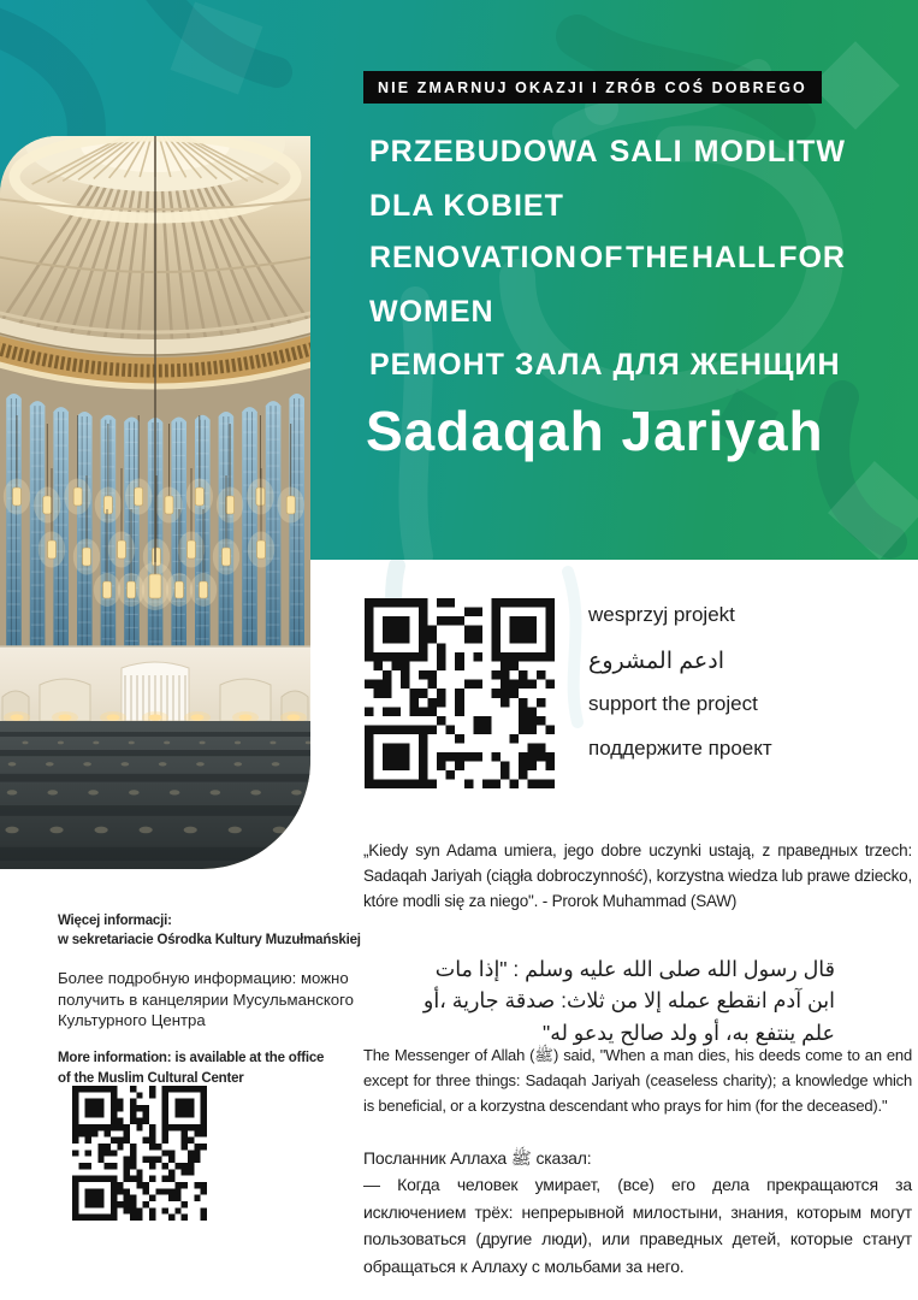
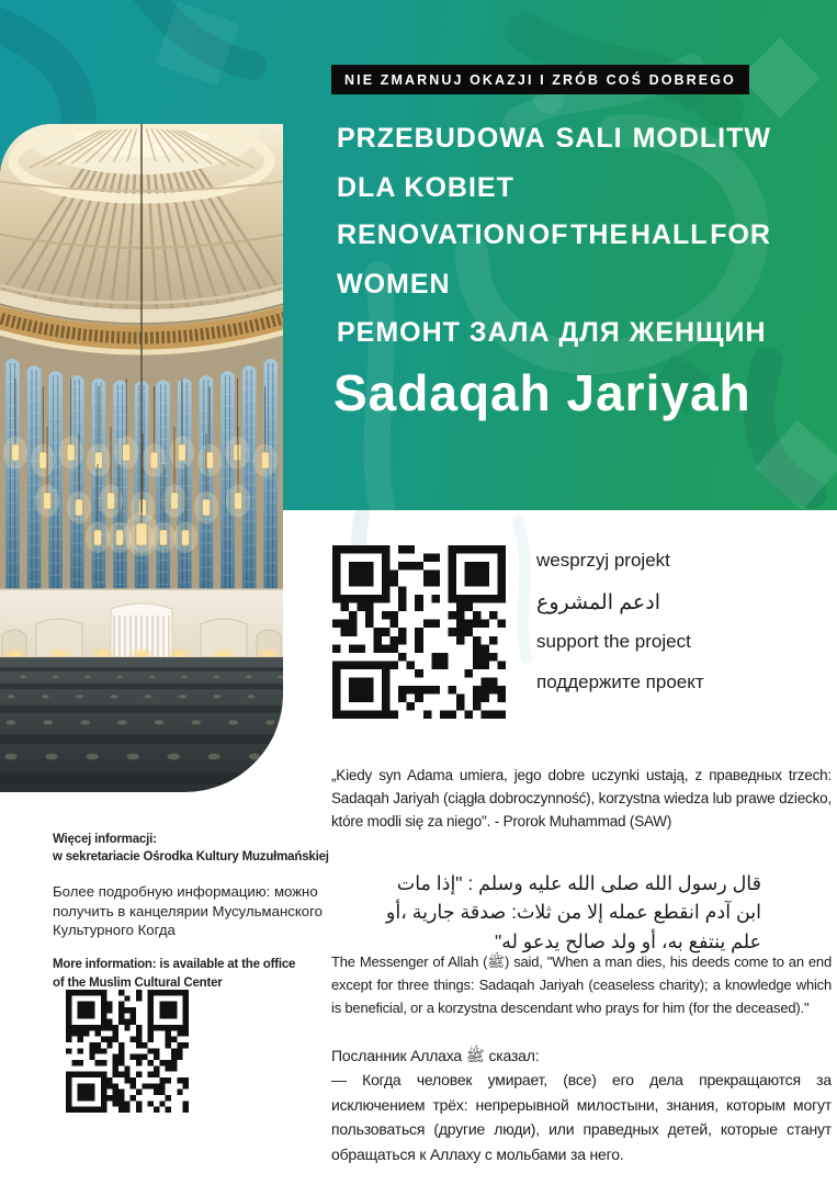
  NIE ZMARNUJ OKAZJI I ZRÓB COŚ DOBREGO
  PRZEBUDOWA
  SALI
  MODLITW
  DLA KOBIET
  RENOVATION
  OF
  THE
  HALL
  FOR
  WOMEN
  РЕМОНТ ЗАЛА ДЛЯ ЖЕНЩИН
  Sadaqah Jariyah
  wesprzyj projekt
  ادعم المشروع
  support the project
  поддержите проект
  „Kiedy syn Adama umiera, jego dobre uczynki ustają, z праведных trzech: Sadaqah Jariyah (ciągła dobroczynność), korzystna wiedza lub prawe dziecko, które modli się za niego". - Prorok Muhammad (SAW)
  قال رسول الله صلى الله عليه وسلم : "إذا مات ابن آدم انقطع عمله إلا من ثلاث: صدقة جارية ،أو علم ينتفع به، أو ولد صالح يدعو له"
  The Messenger of Allah (ﷺ) said, "When a man dies, his deeds come to an end except for three things: Sadaqah Jariyah (ceaseless charity); a knowledge which is beneficial, or a korzystna descendant who prays for him (for the deceased)."
  Посланник Аллаха ﷺ сказал:
  — Когда человек умирает, (все) его дела прекращаются за исключением трёх: непрерывной милостыни, знания, которым могут пользоваться (другие люди), или праведных детей, которые станут обращаться к Аллаху с мольбами за него.
  Więcej informacji:
  w sekretariacie Ośrodka Kultury Muzułmańskiej
- Более подробную информацию: можно получить в канцелярии Мусульманского Культурного Центра
+ Более подробную информацию: можно получить в канцелярии Мусульманского Культурного Когда
  More information: is available at the office
  of the Muslim Cultural Center
